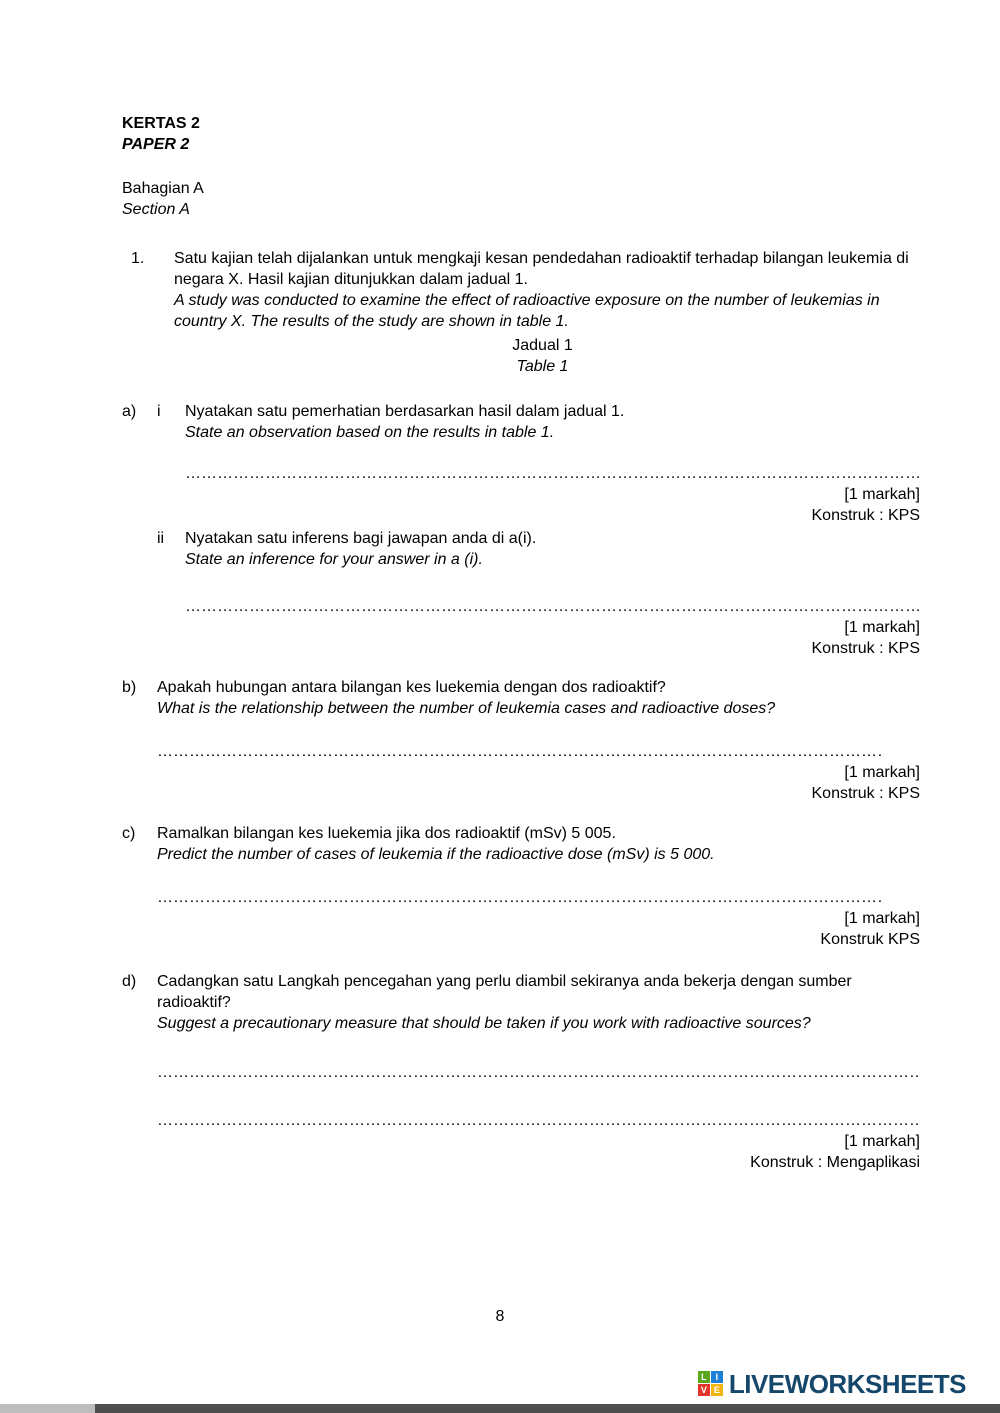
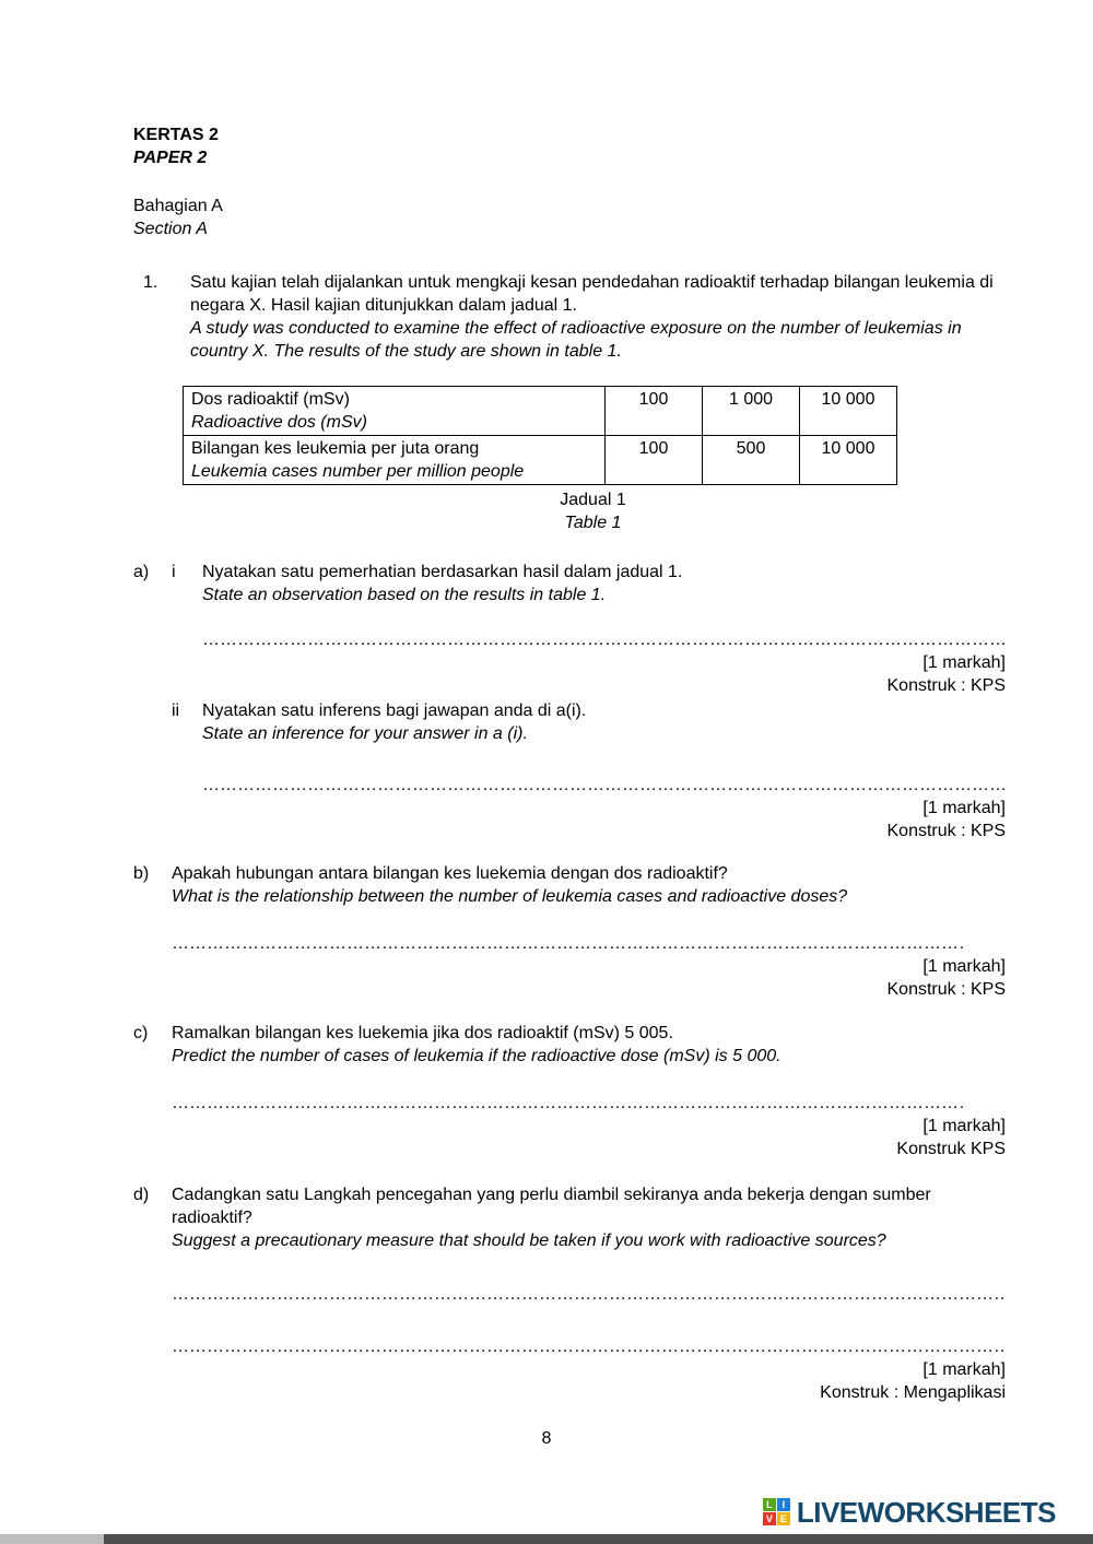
  KERTAS 2
  PAPER 2
  Bahagian A
  Section A
  1.
  Satu kajian telah dijalankan untuk mengkaji kesan pendedahan radioaktif terhadap bilangan leukemia di negara X. Hasil kajian ditunjukkan dalam jadual 1.
  A study was conducted to examine the effect of radioactive exposure on the number of leukemias in country X. The results of the study are shown in table 1.
+ Dos radioaktif (mSv) Radioactive dos (mSv)	100	1 000	10 000
+ Bilangan kes leukemia per juta orang Leukemia cases number per million people	100	500	10 000
  Jadual 1
  Table 1
  a)
  i
  Nyatakan satu pemerhatian berdasarkan hasil dalam jadual 1.
  State an observation based on the results in table 1.
  …………………………………………………………………………………………………………………………
  [1 markah]
  Konstruk : KPS
  ii
  Nyatakan satu inferens bagi jawapan anda di a(i).
  State an inference for your answer in a (i).
  …………………………………………………………………………………………………………………………
  [1 markah]
  Konstruk : KPS
  b)
  Apakah hubungan antara bilangan kes luekemia dengan dos radioaktif?
  What is the relationship between the number of leukemia cases and radioactive doses?
  ………………………………………………………………………………………………………………………
  [1 markah]
  Konstruk : KPS
  c)
  Ramalkan bilangan kes luekemia jika dos radioaktif (mSv) 5 005.
  Predict the number of cases of leukemia if the radioactive dose (mSv) is 5 000.
  ………………………………………………………………………………………………………………………
  [1 markah]
  Konstruk KPS
  d)
  Cadangkan satu Langkah pencegahan yang perlu diambil sekiranya anda bekerja dengan sumber radioaktif?
  Suggest a precautionary measure that should be taken if you work with radioactive sources?
  ………………………………………………………………………………………………………………………………
  ………………………………………………………………………………………………………………………………
  [1 markah]
  Konstruk : Mengaplikasi
  8
  L
  I
  V
  E
  LIVEWORKSHEETS
